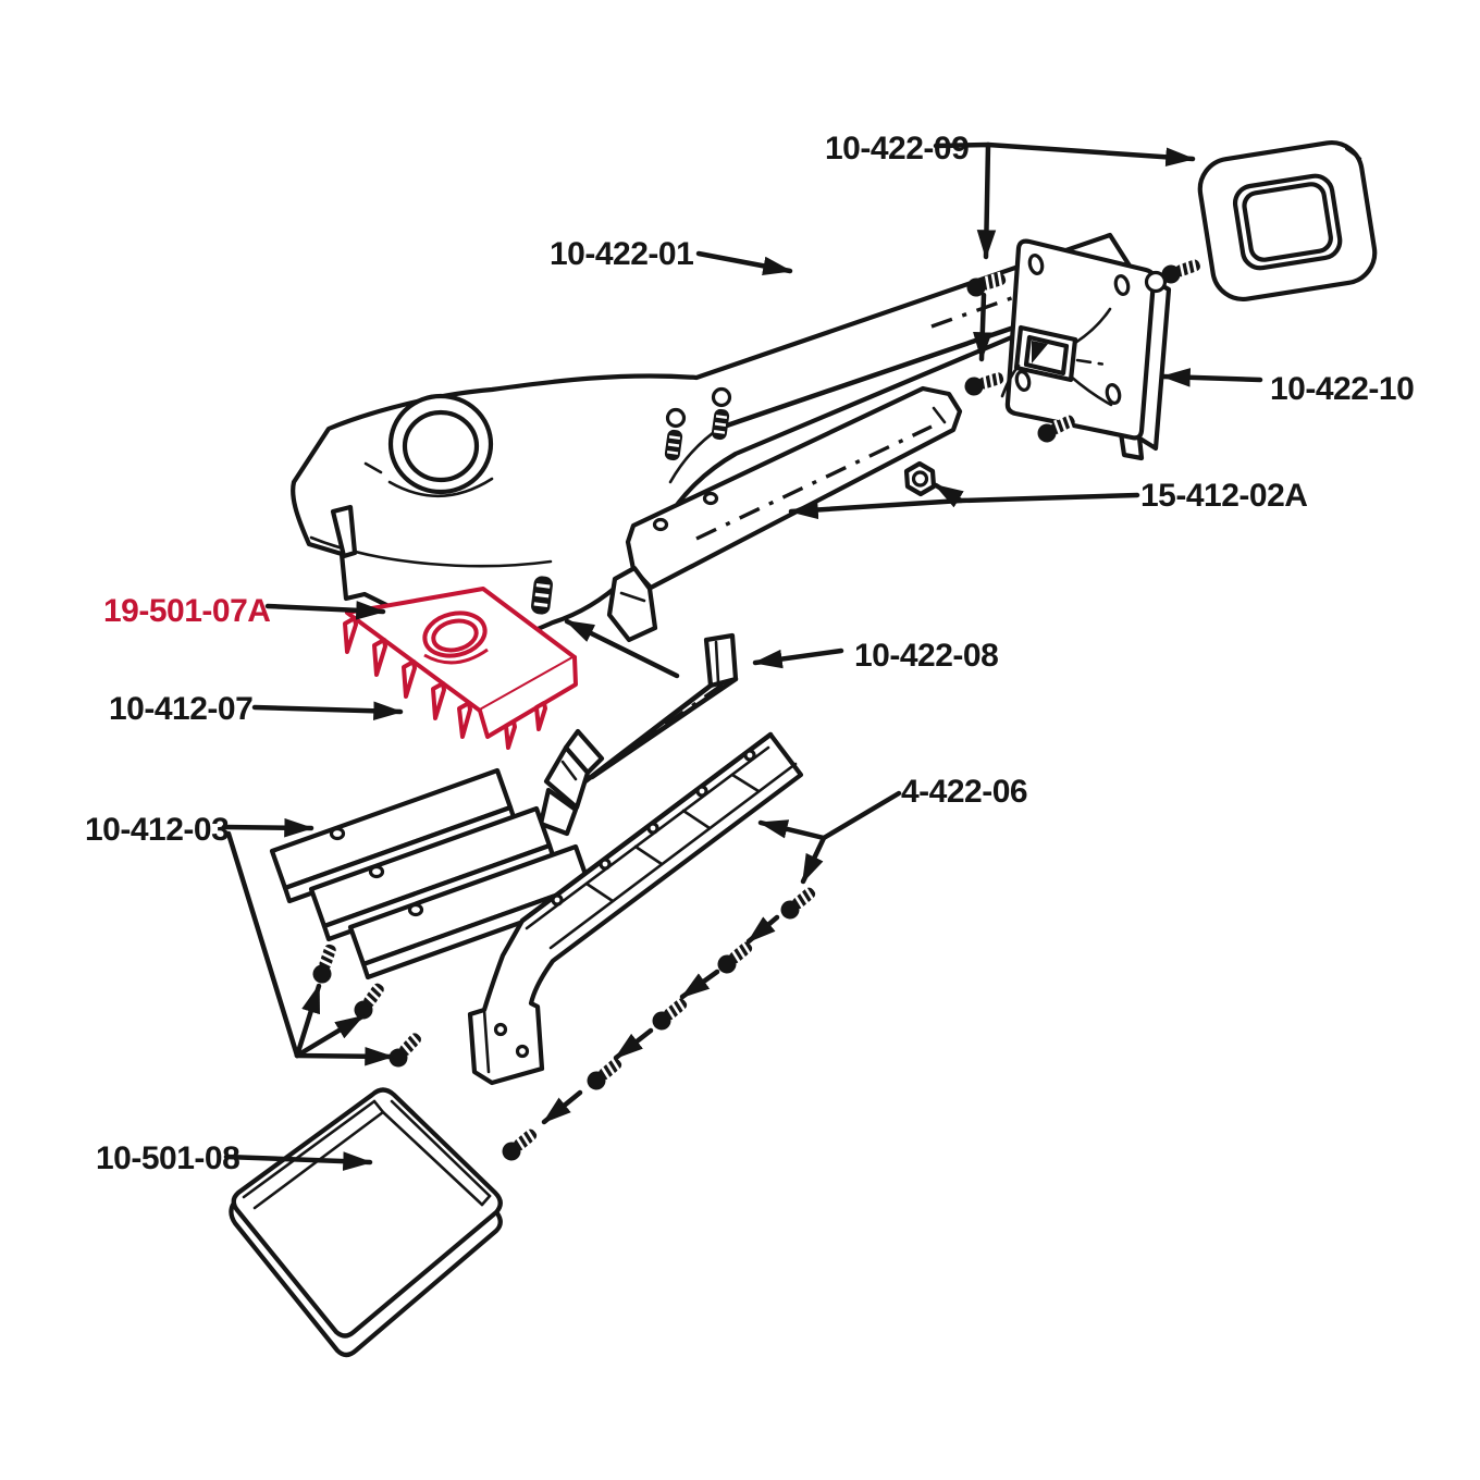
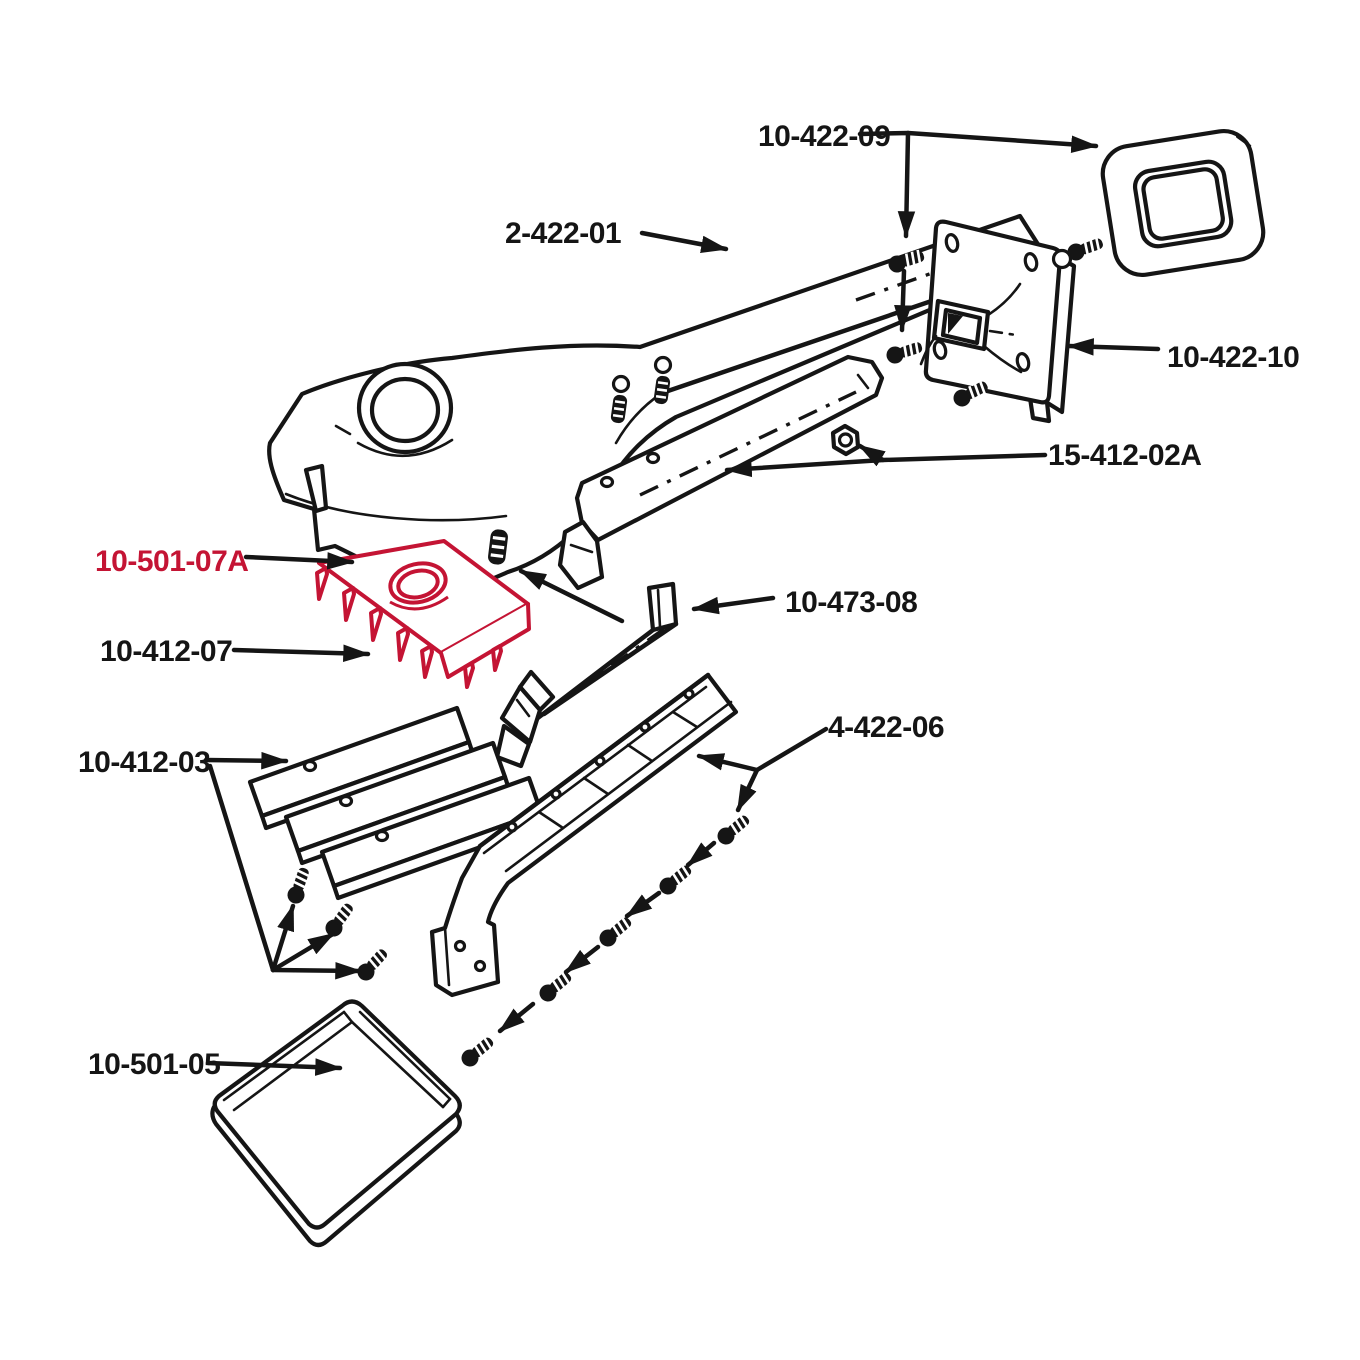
  10-422-09
- 10-422-01
+ 2-422-01
  10-422-10
  15-412-02A
- 19-501-07A
+ 10-501-07A
- 10-422-08
+ 10-473-08
  10-412-07
  10-412-03
  4-422-06
- 10-501-08
+ 10-501-05
